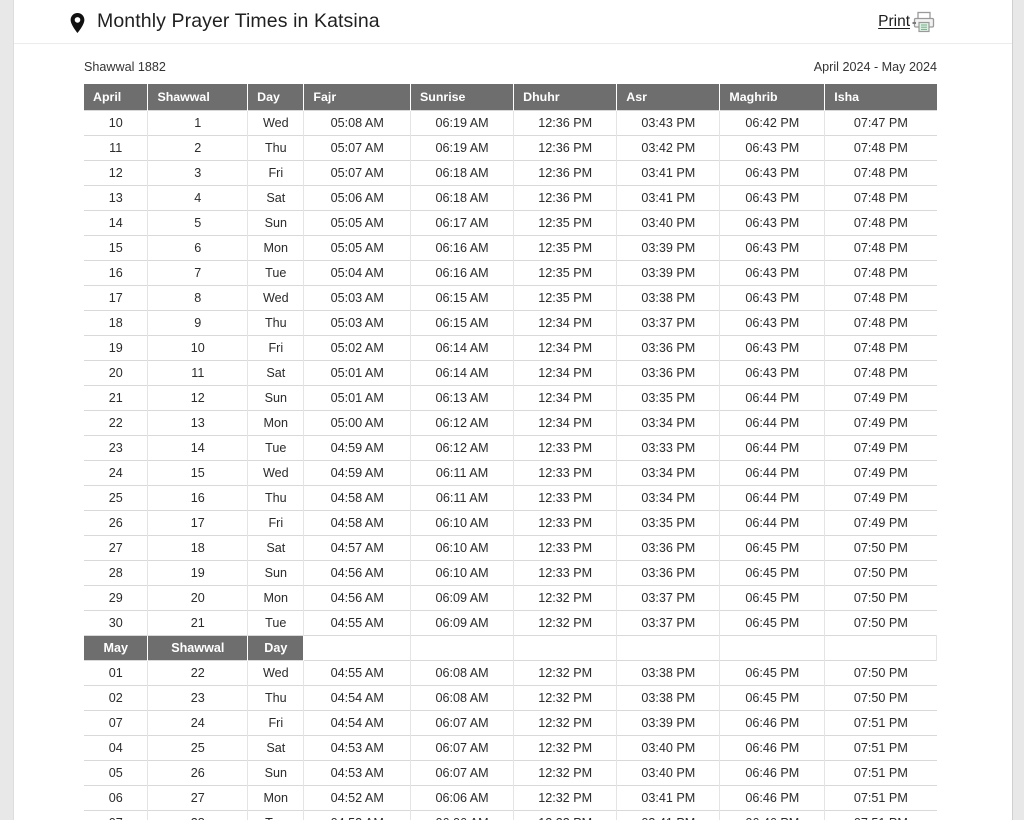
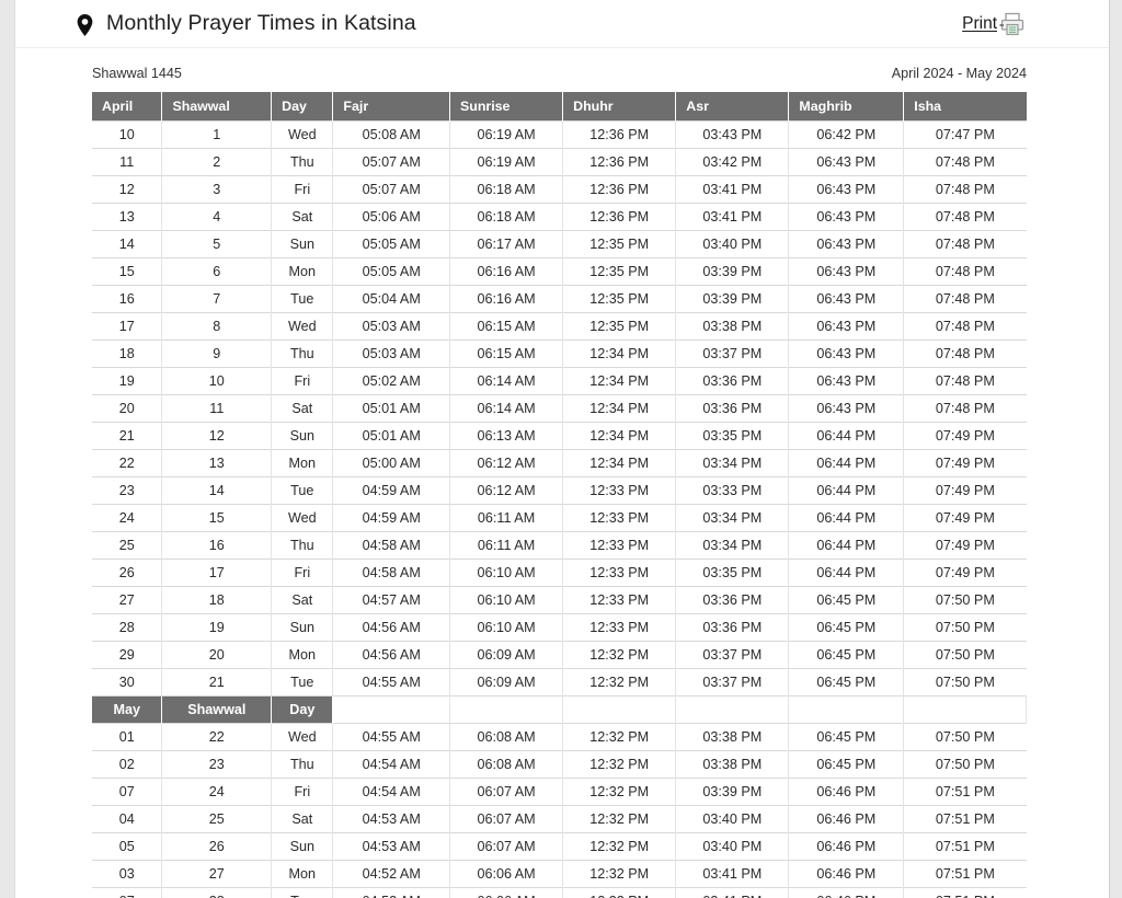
  Monthly Prayer Times in Katsina
  Print
- Shawwal 1882
+ Shawwal 1445
  April 2024 - May 2024
  April	Shawwal	Day	Fajr	Sunrise	Dhuhr	Asr	Maghrib	Isha
  10	1	Wed	05:08 AM	06:19 AM	12:36 PM	03:43 PM	06:42 PM	07:47 PM
  11	2	Thu	05:07 AM	06:19 AM	12:36 PM	03:42 PM	06:43 PM	07:48 PM
  12	3	Fri	05:07 AM	06:18 AM	12:36 PM	03:41 PM	06:43 PM	07:48 PM
  13	4	Sat	05:06 AM	06:18 AM	12:36 PM	03:41 PM	06:43 PM	07:48 PM
  14	5	Sun	05:05 AM	06:17 AM	12:35 PM	03:40 PM	06:43 PM	07:48 PM
  15	6	Mon	05:05 AM	06:16 AM	12:35 PM	03:39 PM	06:43 PM	07:48 PM
  16	7	Tue	05:04 AM	06:16 AM	12:35 PM	03:39 PM	06:43 PM	07:48 PM
  17	8	Wed	05:03 AM	06:15 AM	12:35 PM	03:38 PM	06:43 PM	07:48 PM
  18	9	Thu	05:03 AM	06:15 AM	12:34 PM	03:37 PM	06:43 PM	07:48 PM
  19	10	Fri	05:02 AM	06:14 AM	12:34 PM	03:36 PM	06:43 PM	07:48 PM
  20	11	Sat	05:01 AM	06:14 AM	12:34 PM	03:36 PM	06:43 PM	07:48 PM
  21	12	Sun	05:01 AM	06:13 AM	12:34 PM	03:35 PM	06:44 PM	07:49 PM
  22	13	Mon	05:00 AM	06:12 AM	12:34 PM	03:34 PM	06:44 PM	07:49 PM
  23	14	Tue	04:59 AM	06:12 AM	12:33 PM	03:33 PM	06:44 PM	07:49 PM
  24	15	Wed	04:59 AM	06:11 AM	12:33 PM	03:34 PM	06:44 PM	07:49 PM
  25	16	Thu	04:58 AM	06:11 AM	12:33 PM	03:34 PM	06:44 PM	07:49 PM
  26	17	Fri	04:58 AM	06:10 AM	12:33 PM	03:35 PM	06:44 PM	07:49 PM
  27	18	Sat	04:57 AM	06:10 AM	12:33 PM	03:36 PM	06:45 PM	07:50 PM
  28	19	Sun	04:56 AM	06:10 AM	12:33 PM	03:36 PM	06:45 PM	07:50 PM
  29	20	Mon	04:56 AM	06:09 AM	12:32 PM	03:37 PM	06:45 PM	07:50 PM
  30	21	Tue	04:55 AM	06:09 AM	12:32 PM	03:37 PM	06:45 PM	07:50 PM
  May	Shawwal	Day
  01	22	Wed	04:55 AM	06:08 AM	12:32 PM	03:38 PM	06:45 PM	07:50 PM
  02	23	Thu	04:54 AM	06:08 AM	12:32 PM	03:38 PM	06:45 PM	07:50 PM
  07	24	Fri	04:54 AM	06:07 AM	12:32 PM	03:39 PM	06:46 PM	07:51 PM
  04	25	Sat	04:53 AM	06:07 AM	12:32 PM	03:40 PM	06:46 PM	07:51 PM
  05	26	Sun	04:53 AM	06:07 AM	12:32 PM	03:40 PM	06:46 PM	07:51 PM
- 06	27	Mon	04:52 AM	06:06 AM	12:32 PM	03:41 PM	06:46 PM	07:51 PM
+ 03	27	Mon	04:52 AM	06:06 AM	12:32 PM	03:41 PM	06:46 PM	07:51 PM
